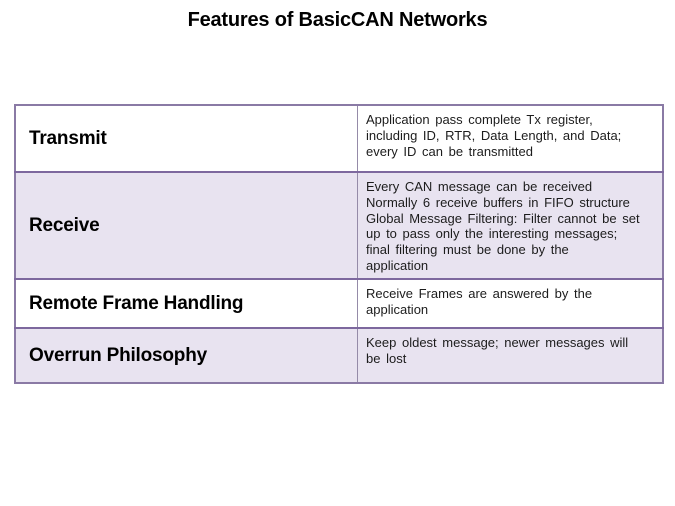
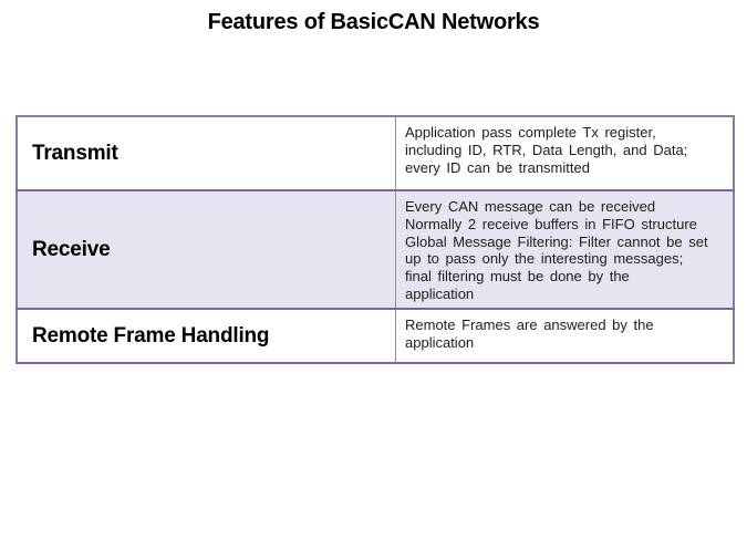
  Features of BasicCAN Networks
  Transmit	Application pass complete Tx register, including ID, RTR, Data Length, and Data; every ID can be transmitted
- Receive	Every CAN message can be received Normally 6 receive buffers in FIFO structure Global Message Filtering: Filter cannot be set up to pass only the interesting messages; final filtering must be done by the application
+ Receive	Every CAN message can be received Normally 2 receive buffers in FIFO structure Global Message Filtering: Filter cannot be set up to pass only the interesting messages; final filtering must be done by the application
- Remote Frame Handling	Receive Frames are answered by the application
+ Remote Frame Handling	Remote Frames are answered by the application
- Overrun Philosophy	Keep oldest message; newer messages will be lost
